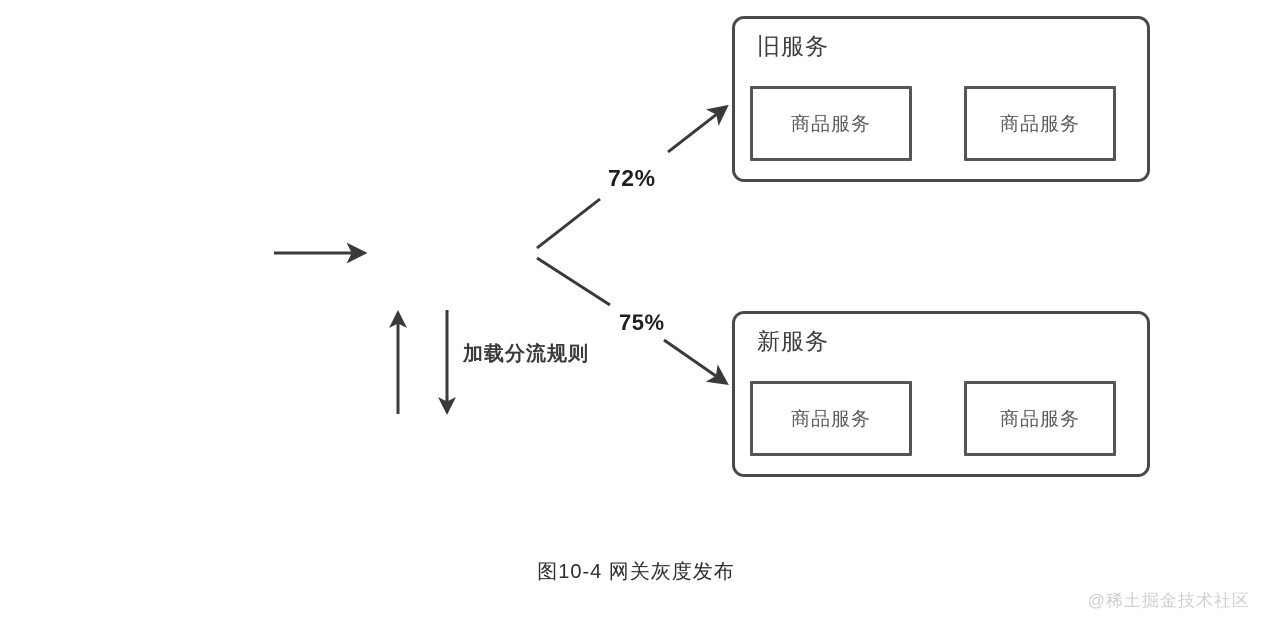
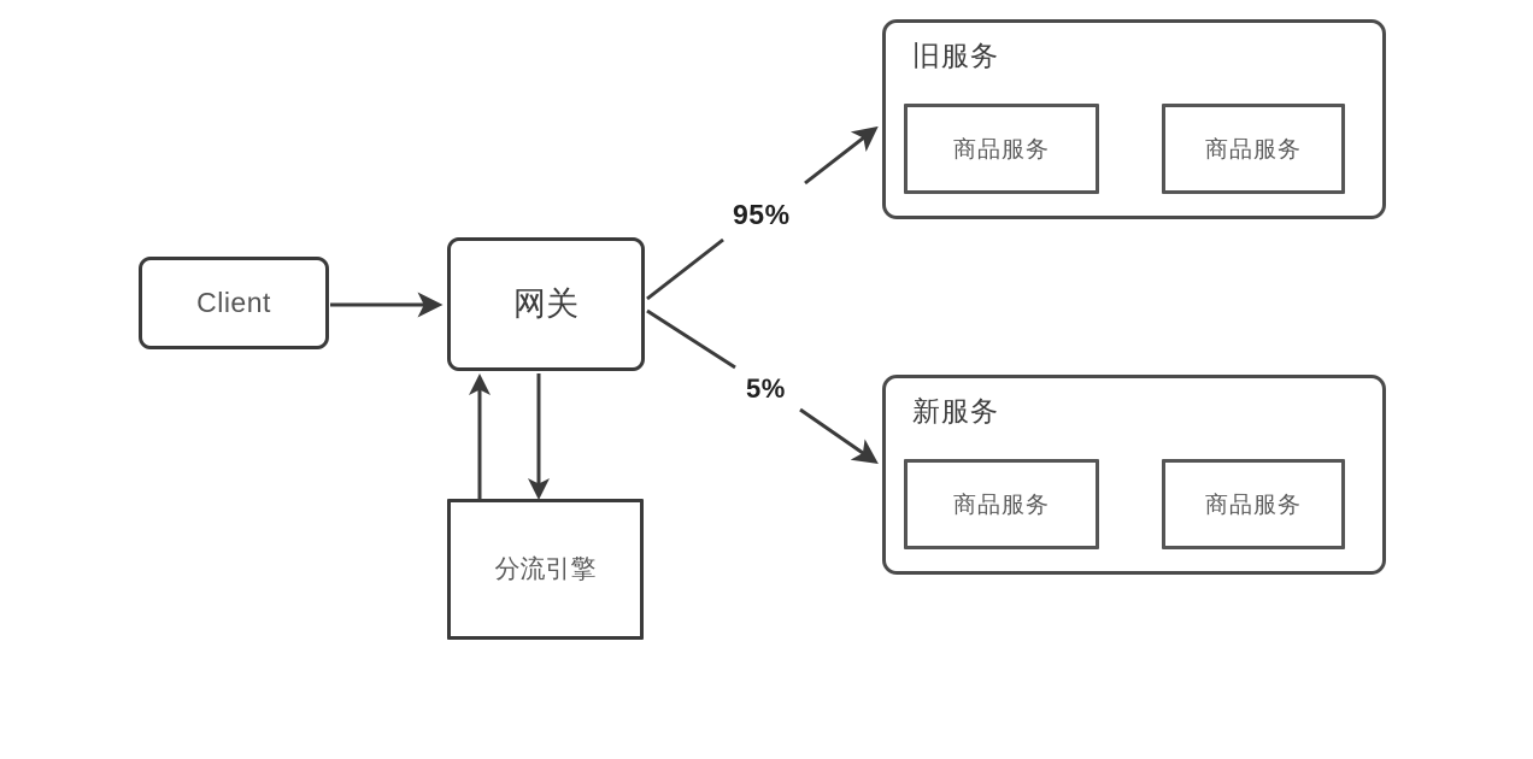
+ Client
+ 网关
+ 分流引擎
  旧服务
  商品服务
  商品服务
  新服务
  商品服务
  商品服务
- 72%
+ 95%
- 75%
+ 5%
- 加载分流规则
- 图10-4 网关灰度发布
- @稀土掘金技术社区
